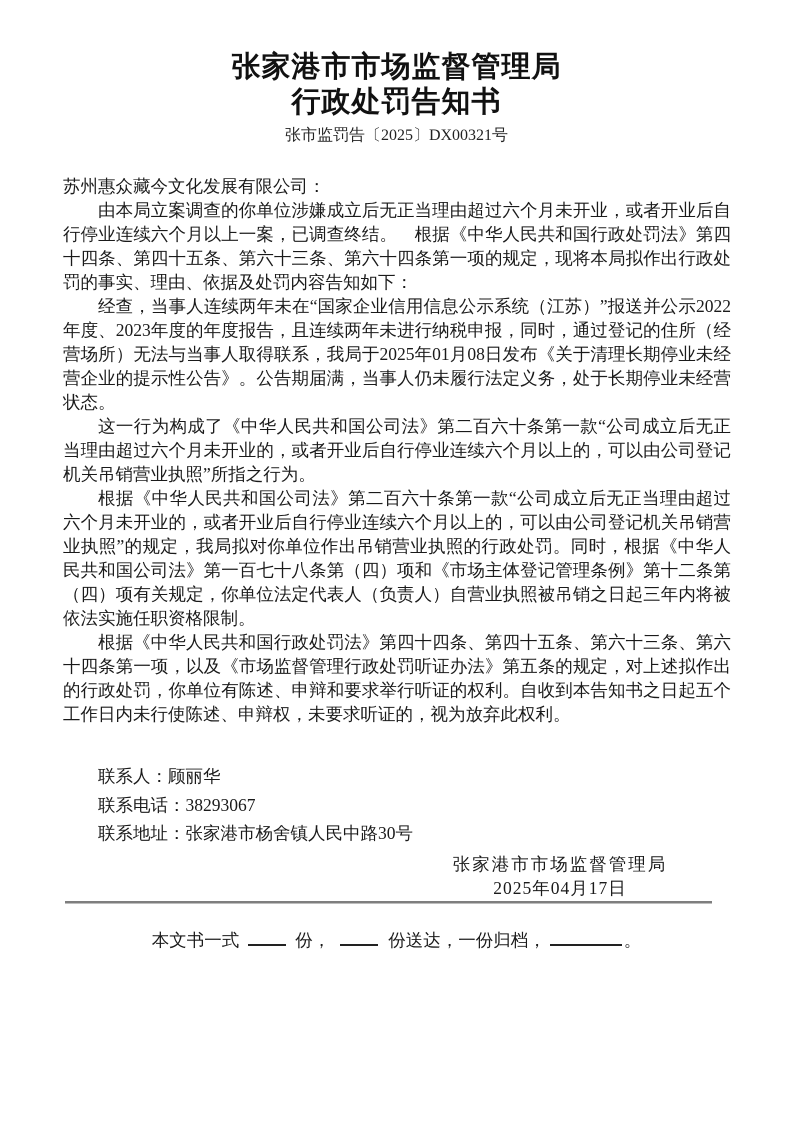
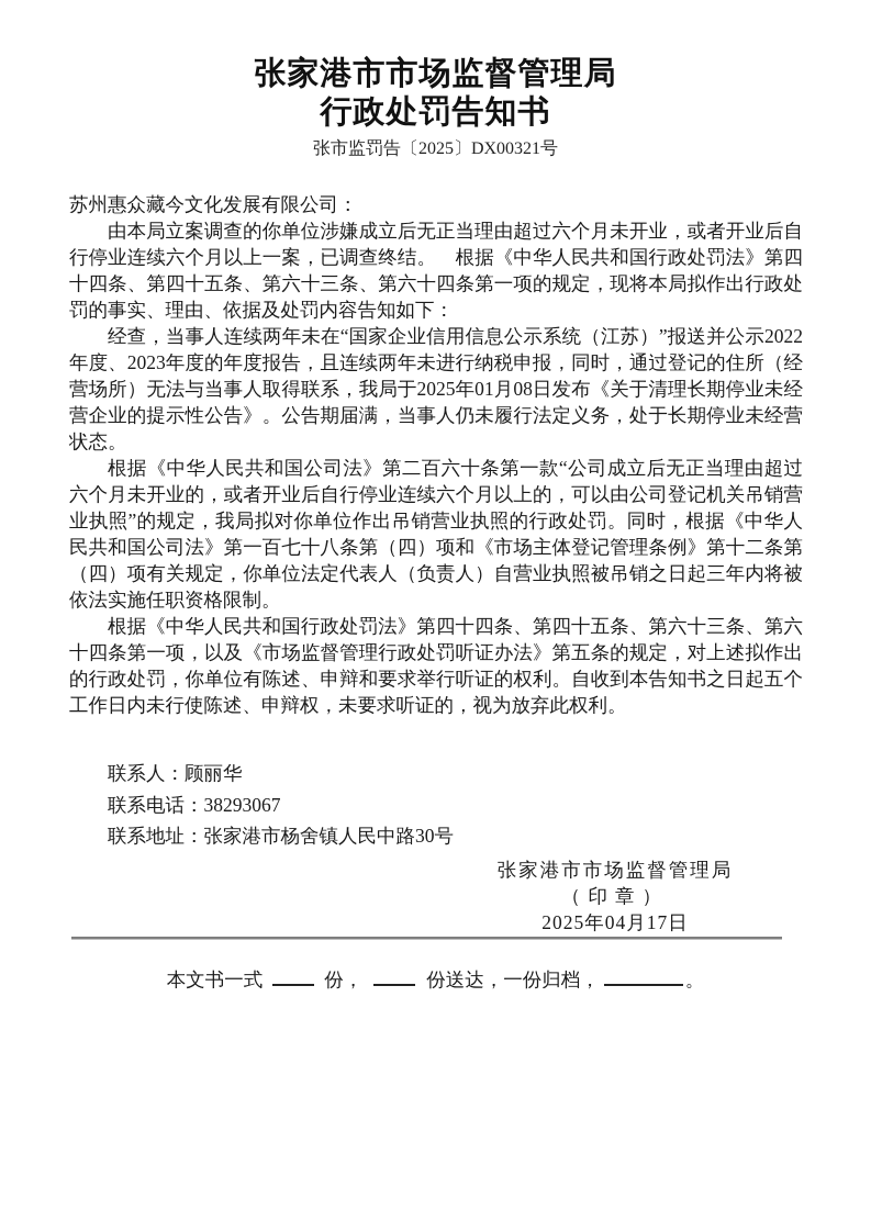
  张家港市市场监督管理局
  行政处罚告知书
  张市监罚告〔2025〕DX00321号
  苏州惠众藏今文化发展有限公司：
  由本局立案调查的你单位涉嫌成立后无正当理由超过六个月未开业，或者开业后自行停业连续六个月以上一案，已调查终结。 根据《中华人民共和国行政处罚法》第四十四条、第四十五条、第六十三条、第六十四条第一项的规定，现将本局拟作出行政处罚的事实、理由、依据及处罚内容告知如下：
  经查，当事人连续两年未在“国家企业信用信息公示系统（江苏）”报送并公示2022年度、2023年度的年度报告，且连续两年未进行纳税申报，同时，通过登记的住所（经营场所）无法与当事人取得联系，我局于2025年01月08日发布《关于清理长期停业未经营企业的提示性公告》。公告期届满，当事人仍未履行法定义务，处于长期停业未经营状态。
- 这一行为构成了《中华人民共和国公司法》第二百六十条第一款“公司成立后无正当理由超过六个月未开业的，或者开业后自行停业连续六个月以上的，可以由公司登记机关吊销营业执照”所指之行为。
  根据《中华人民共和国公司法》第二百六十条第一款“公司成立后无正当理由超过六个月未开业的，或者开业后自行停业连续六个月以上的，可以由公司登记机关吊销营业执照”的规定，我局拟对你单位作出吊销营业执照的行政处罚。同时，根据《中华人民共和国公司法》第一百七十八条第（四）项和《市场主体登记管理条例》第十二条第（四）项有关规定，你单位法定代表人（负责人）自营业执照被吊销之日起三年内将被依法实施任职资格限制。
  根据《中华人民共和国行政处罚法》第四十四条、第四十五条、第六十三条、第六十四条第一项，以及《市场监督管理行政处罚听证办法》第五条的规定，对上述拟作出的行政处罚，你单位有陈述、申辩和要求举行听证的权利。自收到本告知书之日起五个工作日内未行使陈述、申辩权，未要求听证的，视为放弃此权利。
  联系人：顾丽华
  联系电话：38293067
  联系地址：张家港市杨舍镇人民中路30号
  张家港市市场监督管理局
+ （印章）
  2025年04月17日
  本文书一式 份， 份送达，一份归档， 。
